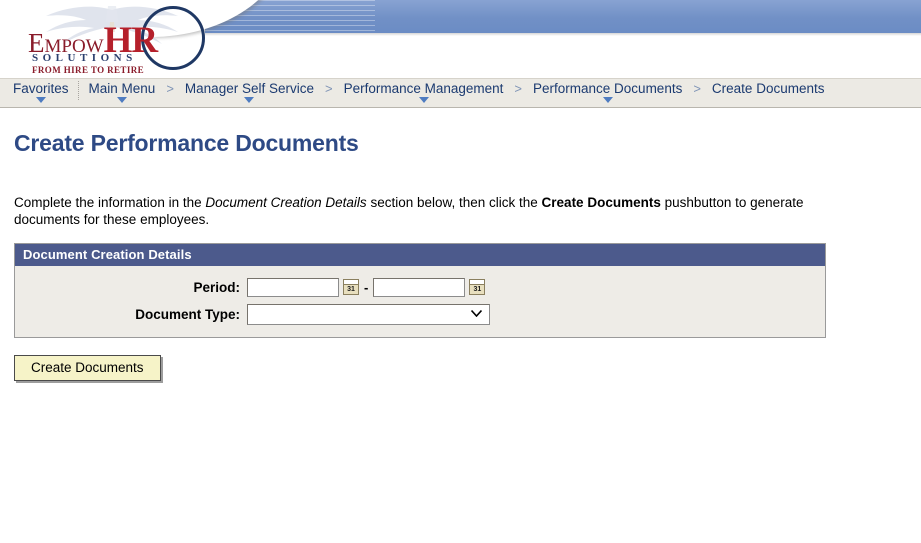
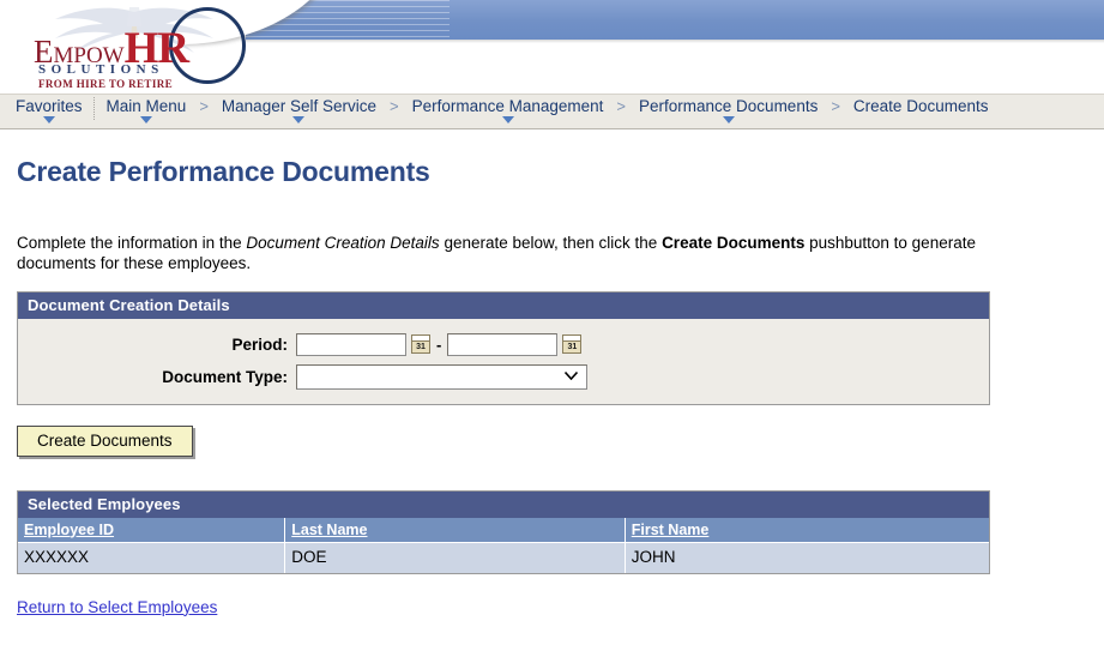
  EmpowHR
  SOLUTIONS
  FROM HIRE TO RETIRE
  Favorites
  Main Menu
  >
  Manager Self Service
  >
  Performance Management
  >
  Performance Documents
  >
  Create Documents
  Create Performance Documents
- Complete the information in the Document Creation Details section below, then click the Create Documents pushbutton to generate documents for these employees.
+ Complete the information in the Document Creation Details generate below, then click the Create Documents pushbutton to generate documents for these employees.
  Document Creation Details
  Period:
  -
  Document Type:
  Create Documents
+ Selected Employees
+ Employee ID	Last Name	First Name
+ XXXXXX	DOE	JOHN
+ Return to Select Employees
